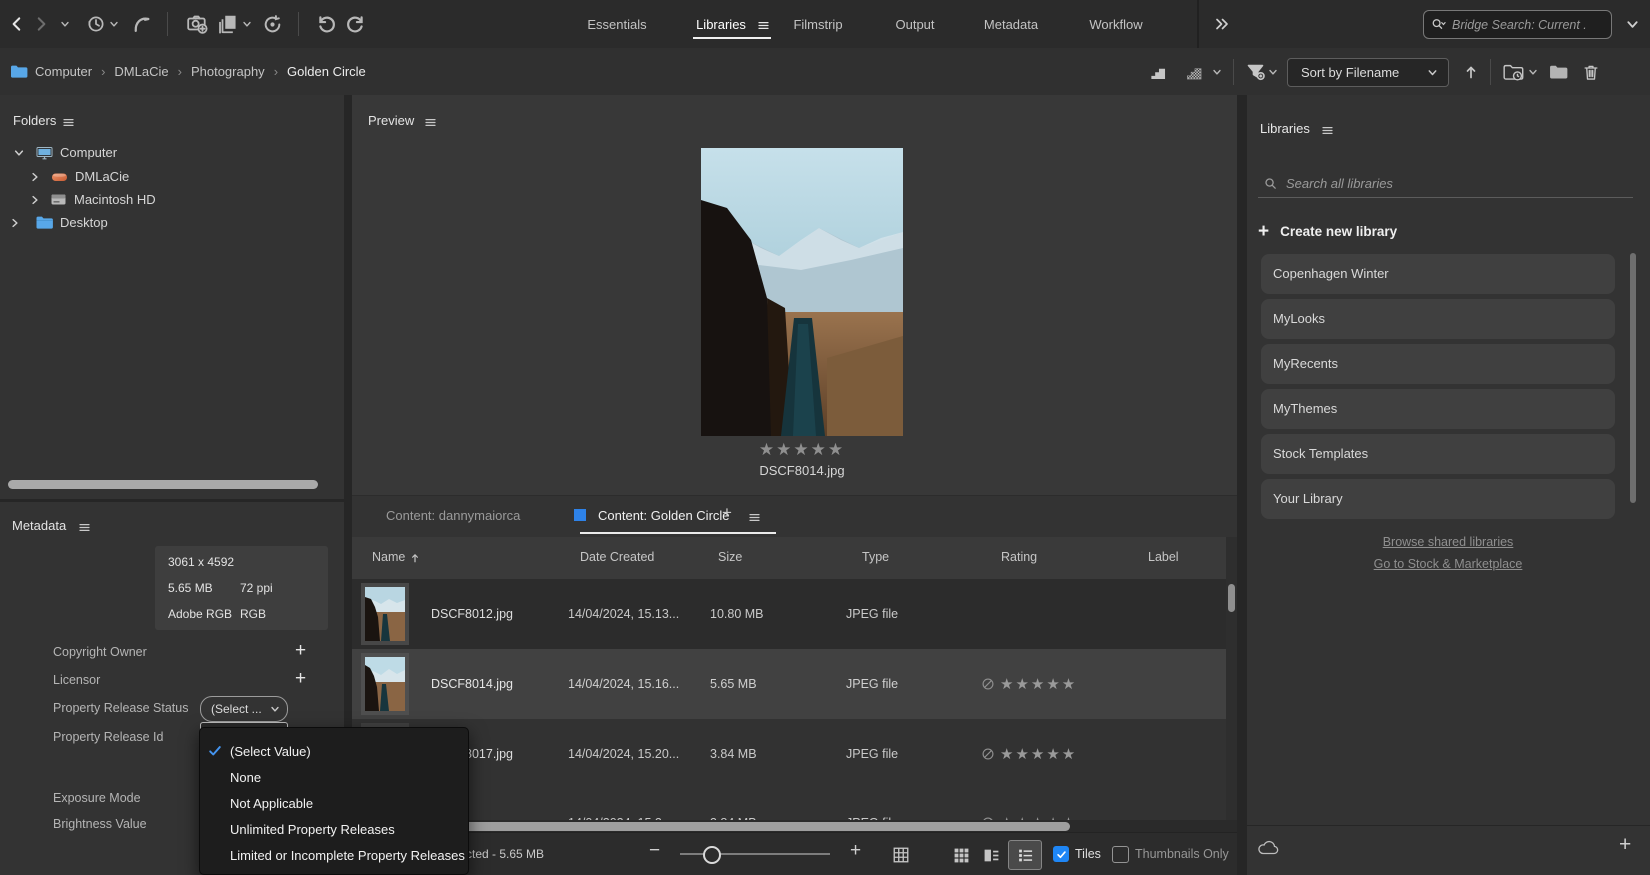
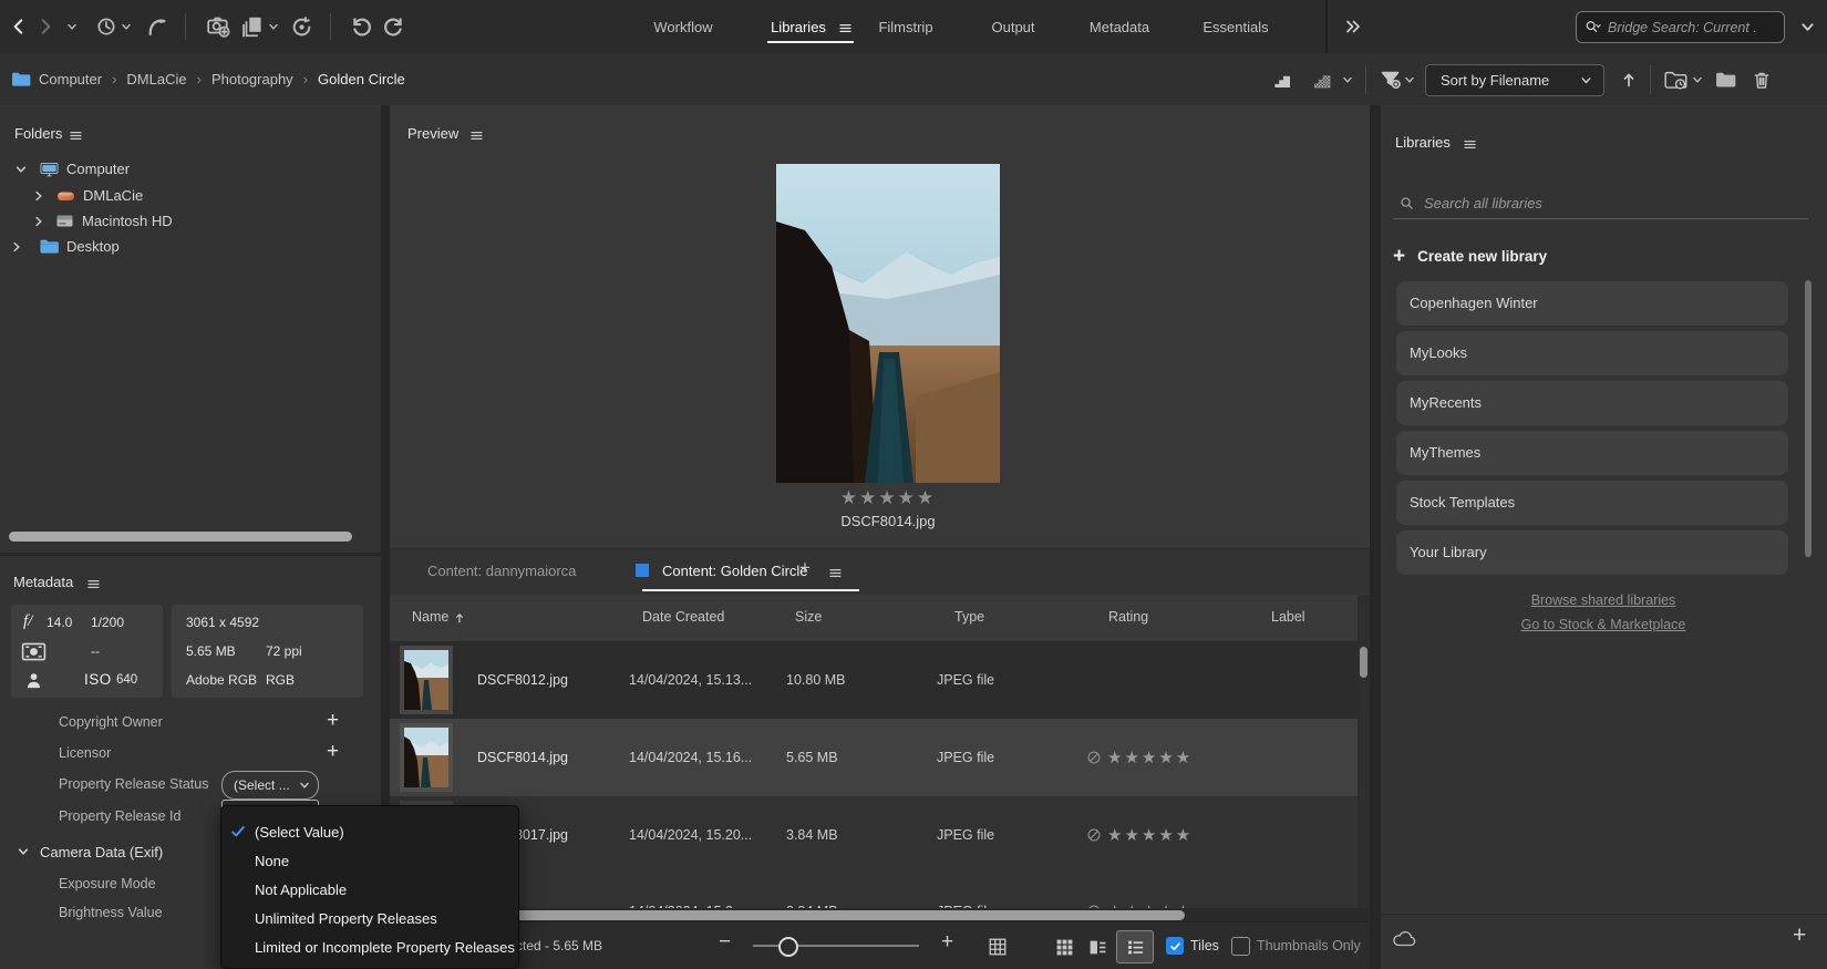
- Essentials
+ Workflow
  Libraries
  Filmstrip
  Output
  Metadata
- Workflow
+ Essentials
  Bridge Search: Current .
  Computer
  ›
  DMLaCie
  ›
  Photography
  ›
  Golden Circle
  Sort by Filename
  Folders
  Computer
  DMLaCie
  Macintosh HD
  Desktop
  Metadata
+ f/
+ 14.0
+ 1/200
+ --
+ ISO
+ 640
  3061 x 4592
  5.65 MB
  72 ppi
  Adobe RGB
  RGB
  Copyright Owner
  +
  Licensor
  +
  Property Release Status
  (Select ...
  Property Release Id
+ Camera Data (Exif)
  Exposure Mode
  Brightness Value
  Preview
  ★★★★★
  DSCF8014.jpg
  Content: dannymaiorca
  Content: Golden Circle
  +
  Name
  Date Created
  Size
  Type
  Rating
  Label
  DSCF8012.jpg
  14/04/2024, 15.13...
  10.80 MB
  JPEG file
  DSCF8014.jpg
  14/04/2024, 15.16...
  5.65 MB
  JPEG file
  ★★★★★
  14/04/2024, 15.20...
  3.84 MB
  JPEG file
  ★★★★★
  cted - 5.65 MB
  −
  +
  Tiles
  Thumbnails Only
  Libraries
  Search all libraries
  +
  Create new library
  Copenhagen Winter
  MyLooks
  MyRecents
  MyThemes
  Stock Templates
  Your Library
  Browse shared libraries
  Go to Stock & Marketplace
  +
  (Select Value)
  None
  Not Applicable
  Unlimited Property Releases
  Limited or Incomplete Property Releases
